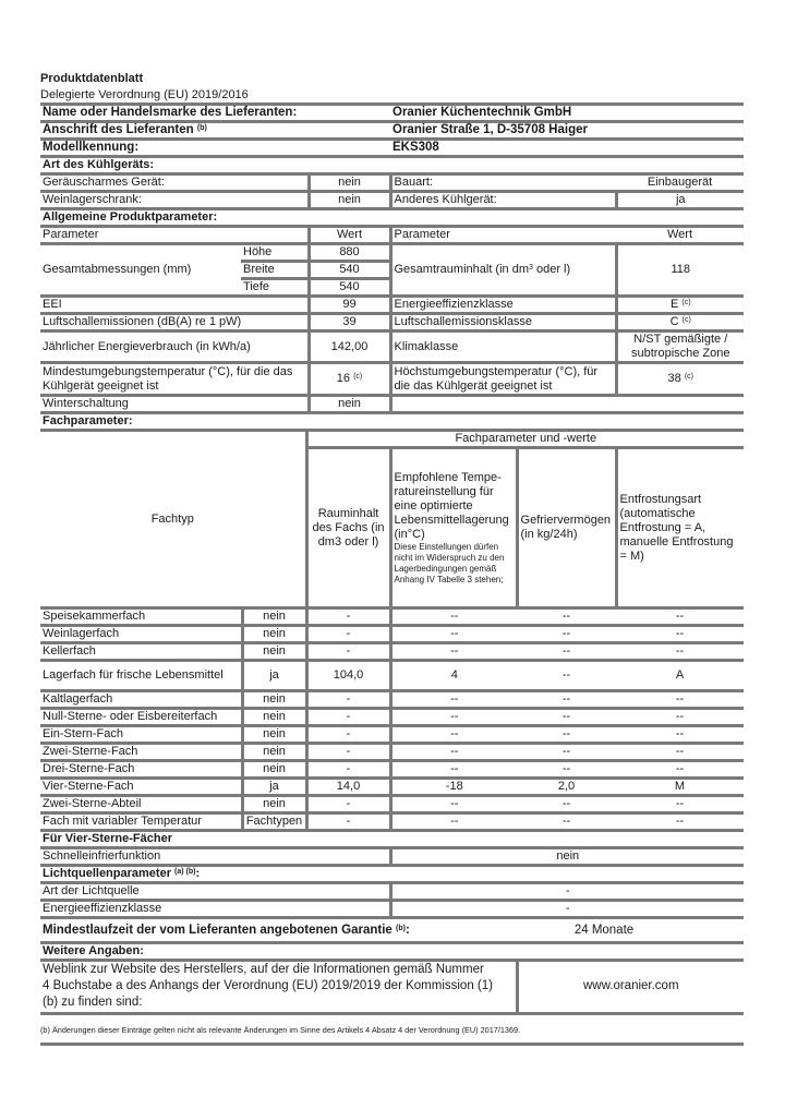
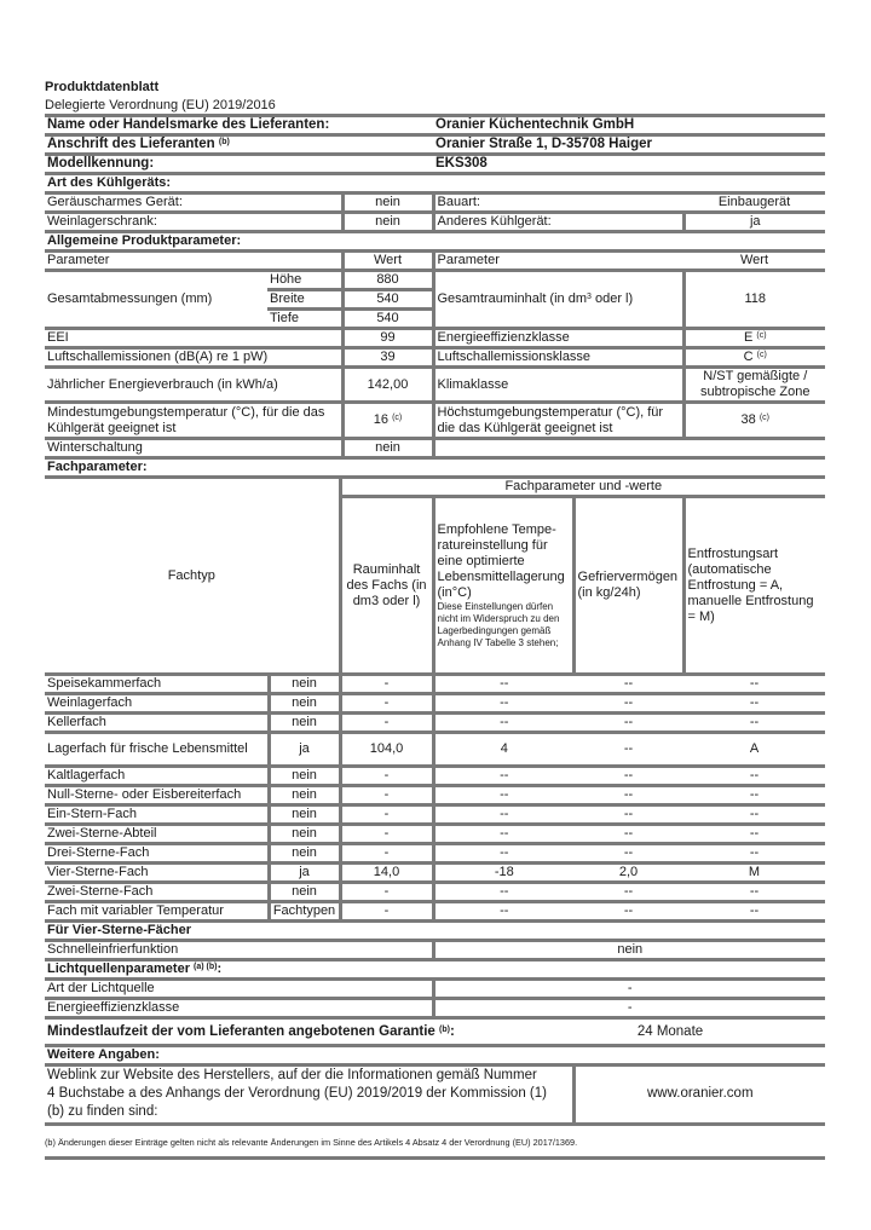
  Produktdatenblatt
  Delegierte Verordnung (EU) 2019/2016
  Name oder Handelsmarke des Lieferanten:	Oranier Küchentechnik GmbH
  Anschrift des Lieferanten	Oranier Straße 1, D-35708 Haiger
  Modellkennung:	EKS308
  Art des Kühlgeräts:
  Geräuscharmes Gerät:	nein	Bauart:	Einbaugerät
  Weinlagerschrank:	nein	Anderes Kühlgerät:	ja
  Allgemeine Produktparameter:
  Parameter	Wert	Parameter	Wert
  Gesamtabmessungen (mm)	Höhe	880	Gesamtrauminhalt (in dm oder l)	118
  Breite	540
  Tiefe	540
  EEI	99	Energieeffizienzklasse	E
  Luftschallemissionen (dB(A) re 1 pW)	39	Luftschallemissionsklasse	C
  Jährlicher Energieverbrauch (in kWh/a)	142,00	Klimaklasse	N/ST gemäßigte /subtropische Zone
  Mindestumgebungstemperatur (°C), für die dasKühlgerät geeignet ist	16	Höchstumgebungstemperatur (°C), fürdie das Kühlgerät geeignet ist	38
  Winterschaltung	nein
  Fachparameter:
  Fachtyp	Fachparameter und -werte
  Rauminhalt des Fachs (in dm3 oder l)	Empfohlene Tempe-ratureinstellung für eine optimierte Lebensmittellagerung (in°C)Diese Einstellungen dürfen nicht im Widerspruch zu den Lagerbedingungen gemäß Anhang IV Tabelle 3 stehen;	Gefriervermögen (in kg/24h)	Entfrostungsart (automatische Entfrostung = A, manuelle Entfrostung = M)
  Speisekammerfach	nein	-	--	--	--
  Weinlagerfach	nein	-	--	--	--
  Kellerfach	nein	-	--	--	--
  Lagerfach für frische Lebensmittel	ja	104,0	4	--	A
  Kaltlagerfach	nein	-	--	--	--
  Null-Sterne- oder Eisbereiterfach	nein	-	--	--	--
  Ein-Stern-Fach	nein	-	--	--	--
- Zwei-Sterne-Fach	nein	-	--	--	--
+ Zwei-Sterne-Abteil	nein	-	--	--	--
  Drei-Sterne-Fach	nein	-	--	--	--
  Vier-Sterne-Fach	ja	14,0	-18	2,0	M
- Zwei-Sterne-Abteil	nein	-	--	--	--
+ Zwei-Sterne-Fach	nein	-	--	--	--
  Fach mit variabler Temperatur	Fachtypen	-	--	--	--
  Für Vier-Sterne-Fächer
  Schnelleinfrierfunktion	nein
  Lichtquellenparameter :
  Art der Lichtquelle	-
  Energieeffizienzklasse	-
  Mindestlaufzeit der vom Lieferanten angebotenen Garantie :	24 Monate
  Weitere Angaben:
  Weblink zur Website des Herstellers, auf der die Informationen gemäß Nummer 4 Buchstabe a des Anhangs der Verordnung (EU) 2019/2019 der Kommission (1) (b) zu finden sind:	www.oranier.com
  (b) Änderungen dieser Einträge gelten nicht als relevante Änderungen im Sinne des Artikels 4 Absatz 4 der Verordnung (EU) 2017/1369.
